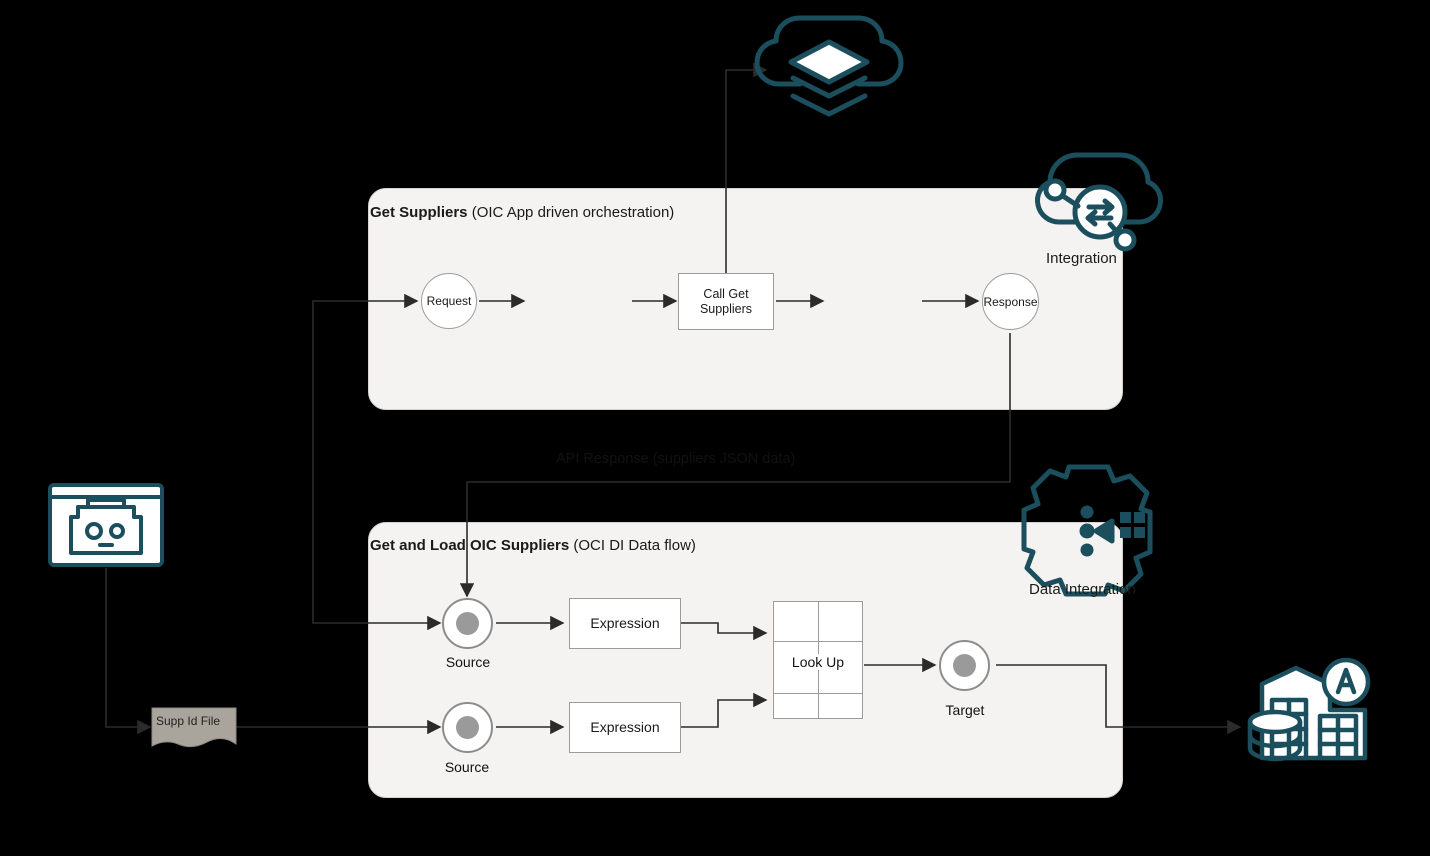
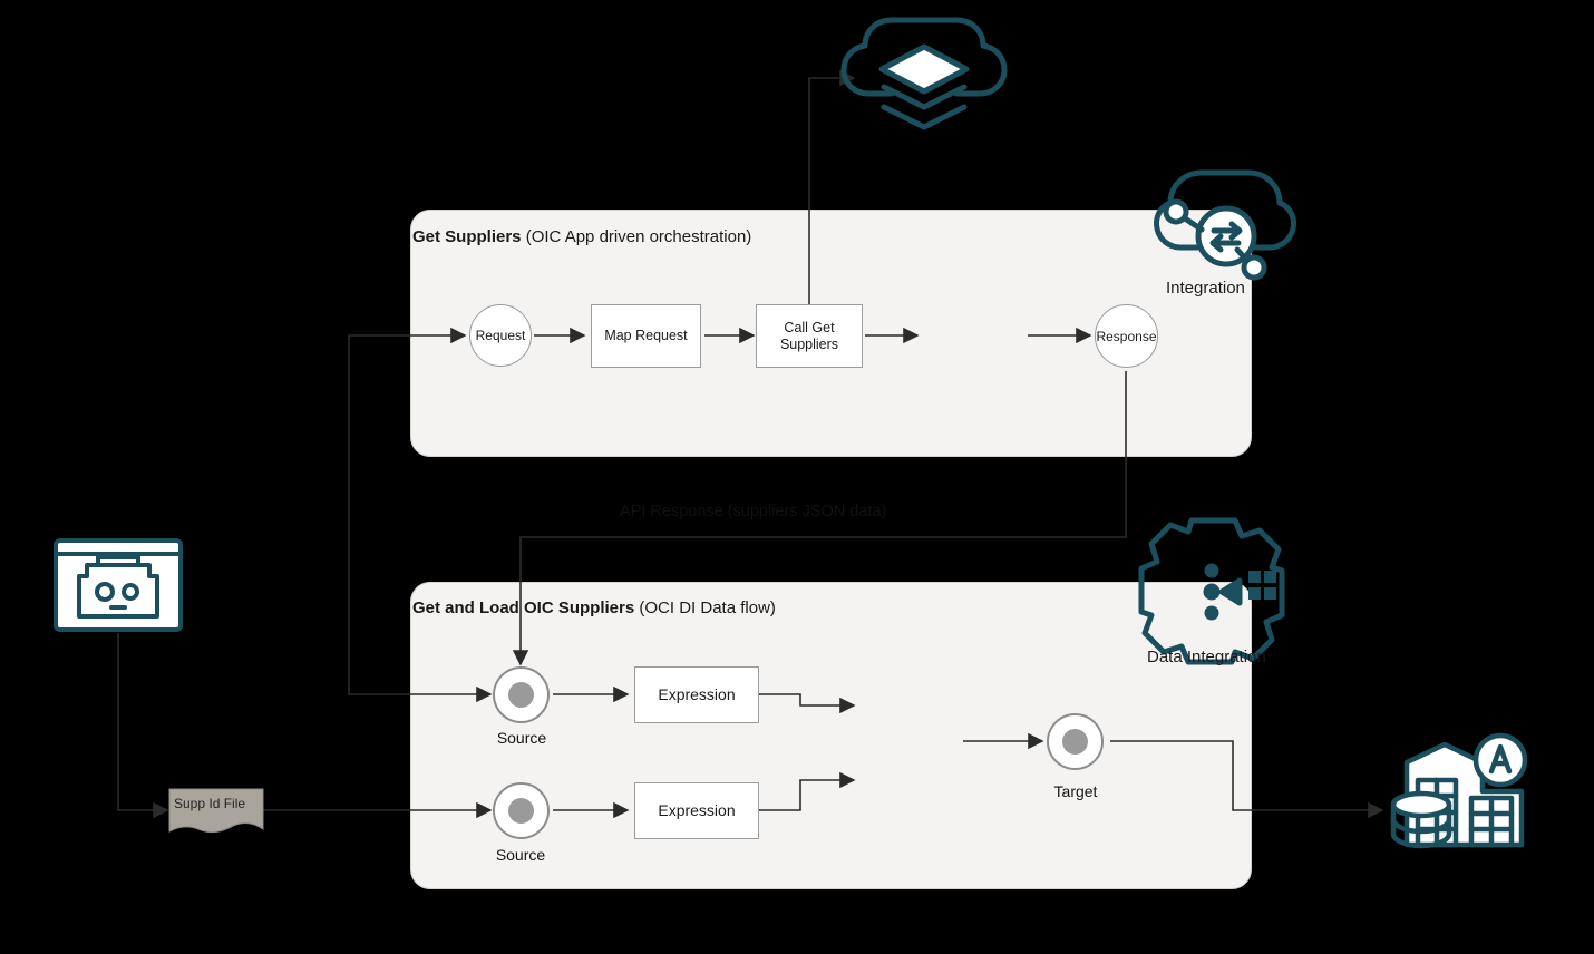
  Get Suppliers (OIC App driven orchestration)
  Get and Load OIC Suppliers (OCI DI Data flow)
  Request
+ Map Request
  Call Get
  Suppliers
  Response
  Source
  Expression
  Source
  Expression
- Look Up
  Target
  Supp Id File
  Integration
  Data Integration
